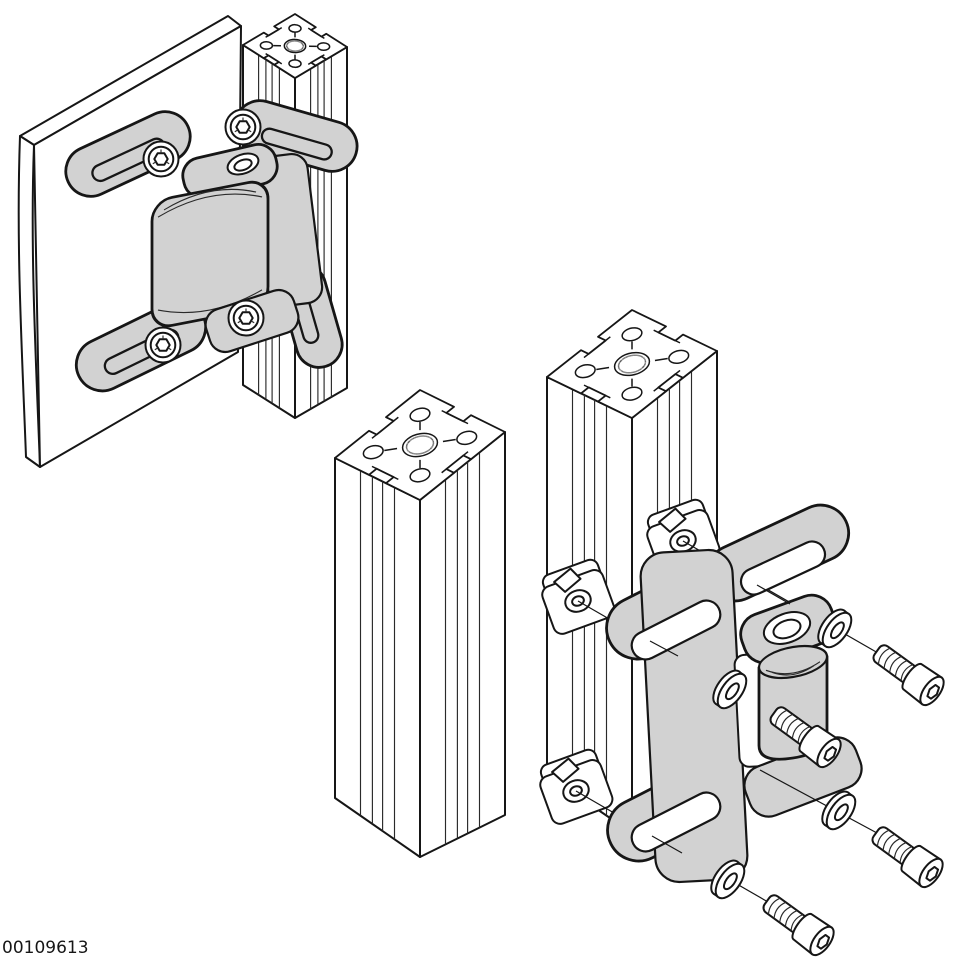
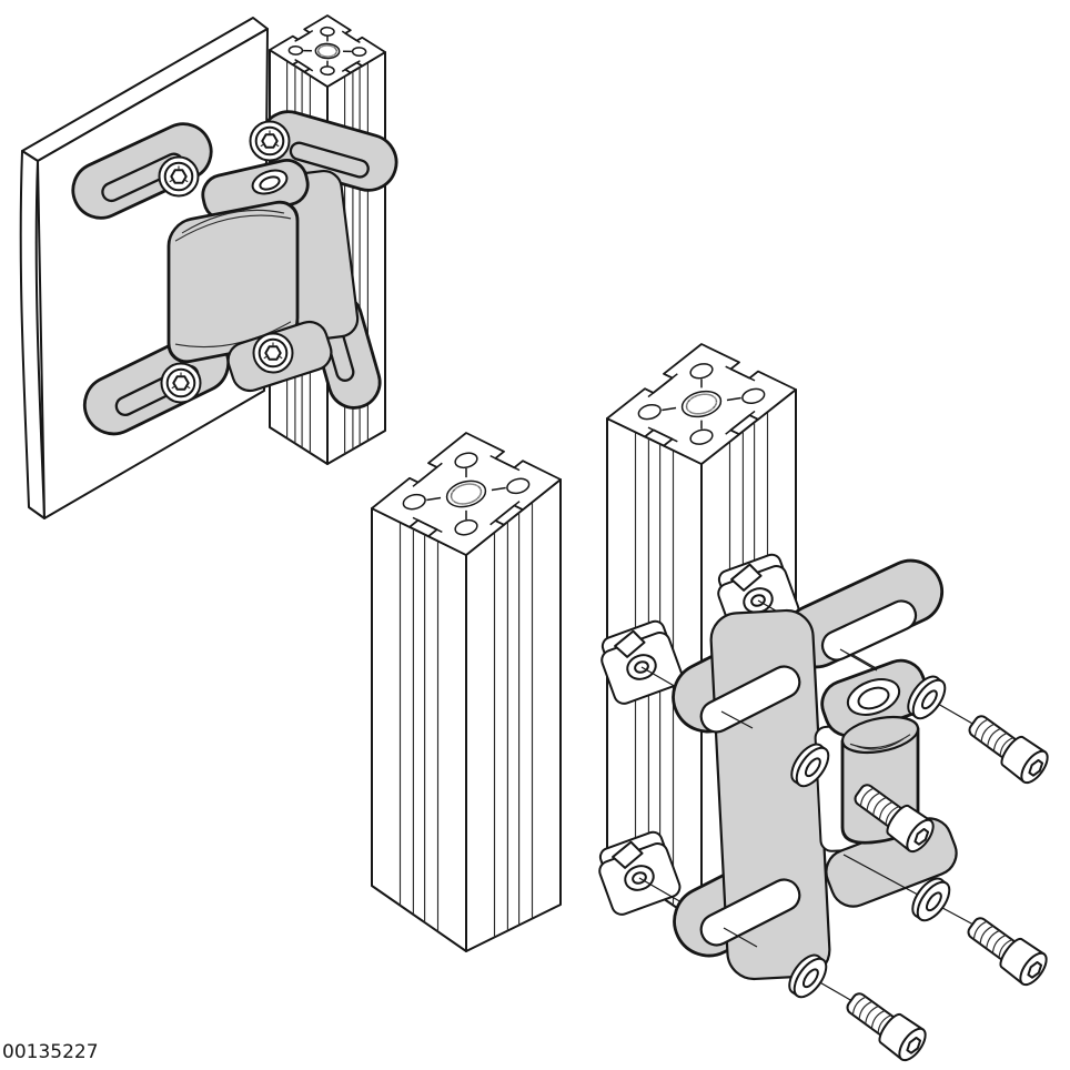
- 00109613
+ 00135227
